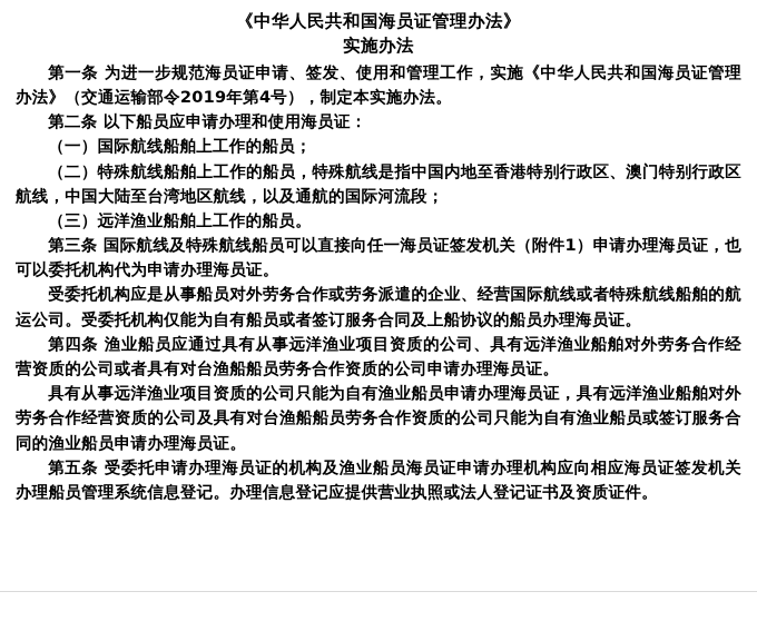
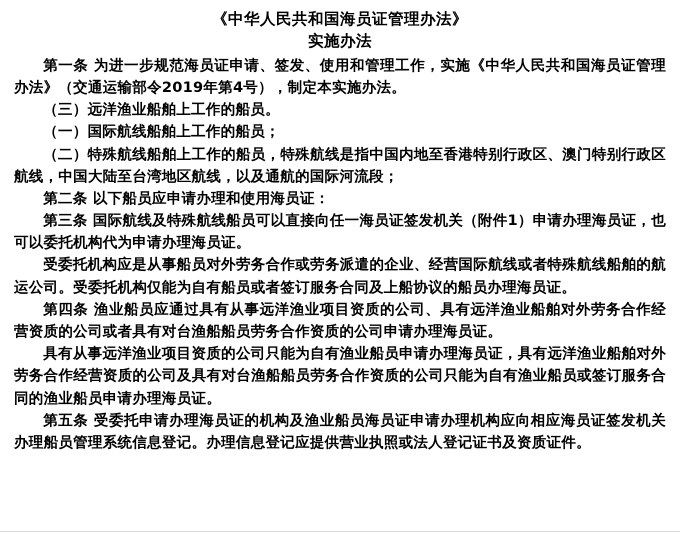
  《中华人民共和国海员证管理办法》
  实施办法
  第一条 为进一步规范海员证申请、签发、使用和管理工作，实施《中华人民共和国海员证管理办法》（交通运输部令2019年第4号），制定本实施办法。
- 第二条 以下船员应申请办理和使用海员证：
+ （三）远洋渔业船舶上工作的船员。
  （一）国际航线船舶上工作的船员；
  （二）特殊航线船舶上工作的船员，特殊航线是指中国内地至香港特别行政区、澳门特别行政区航线，中国大陆至台湾地区航线，以及通航的国际河流段；
- （三）远洋渔业船舶上工作的船员。
+ 第二条 以下船员应申请办理和使用海员证：
  第三条 国际航线及特殊航线船员可以直接向任一海员证签发机关（附件1）申请办理海员证，也可以委托机构代为申请办理海员证。
  受委托机构应是从事船员对外劳务合作或劳务派遣的企业、经营国际航线或者特殊航线船舶的航运公司。受委托机构仅能为自有船员或者签订服务合同及上船协议的船员办理海员证。
  第四条 渔业船员应通过具有从事远洋渔业项目资质的公司、具有远洋渔业船舶对外劳务合作经营资质的公司或者具有对台渔船船员劳务合作资质的公司申请办理海员证。
  具有从事远洋渔业项目资质的公司只能为自有渔业船员申请办理海员证，具有远洋渔业船舶对外劳务合作经营资质的公司及具有对台渔船船员劳务合作资质的公司只能为自有渔业船员或签订服务合同的渔业船员申请办理海员证。
  第五条 受委托申请办理海员证的机构及渔业船员海员证申请办理机构应向相应海员证签发机关办理船员管理系统信息登记。办理信息登记应提供营业执照或法人登记证书及资质证件。
